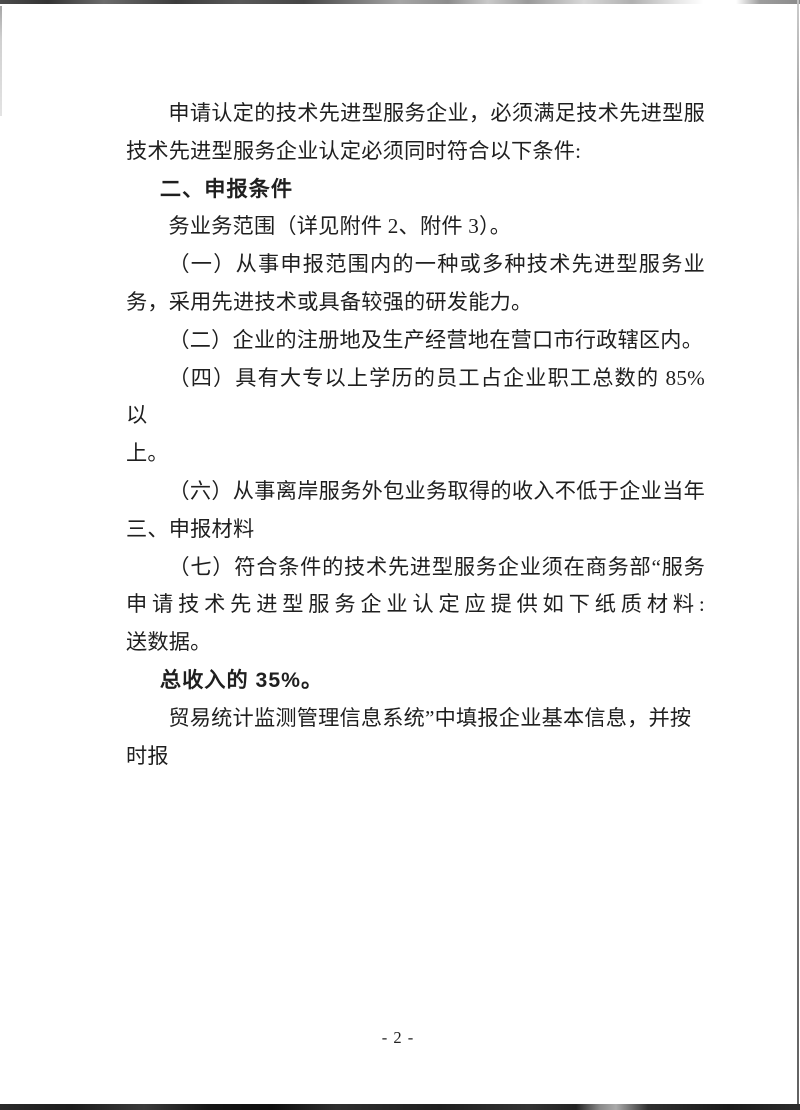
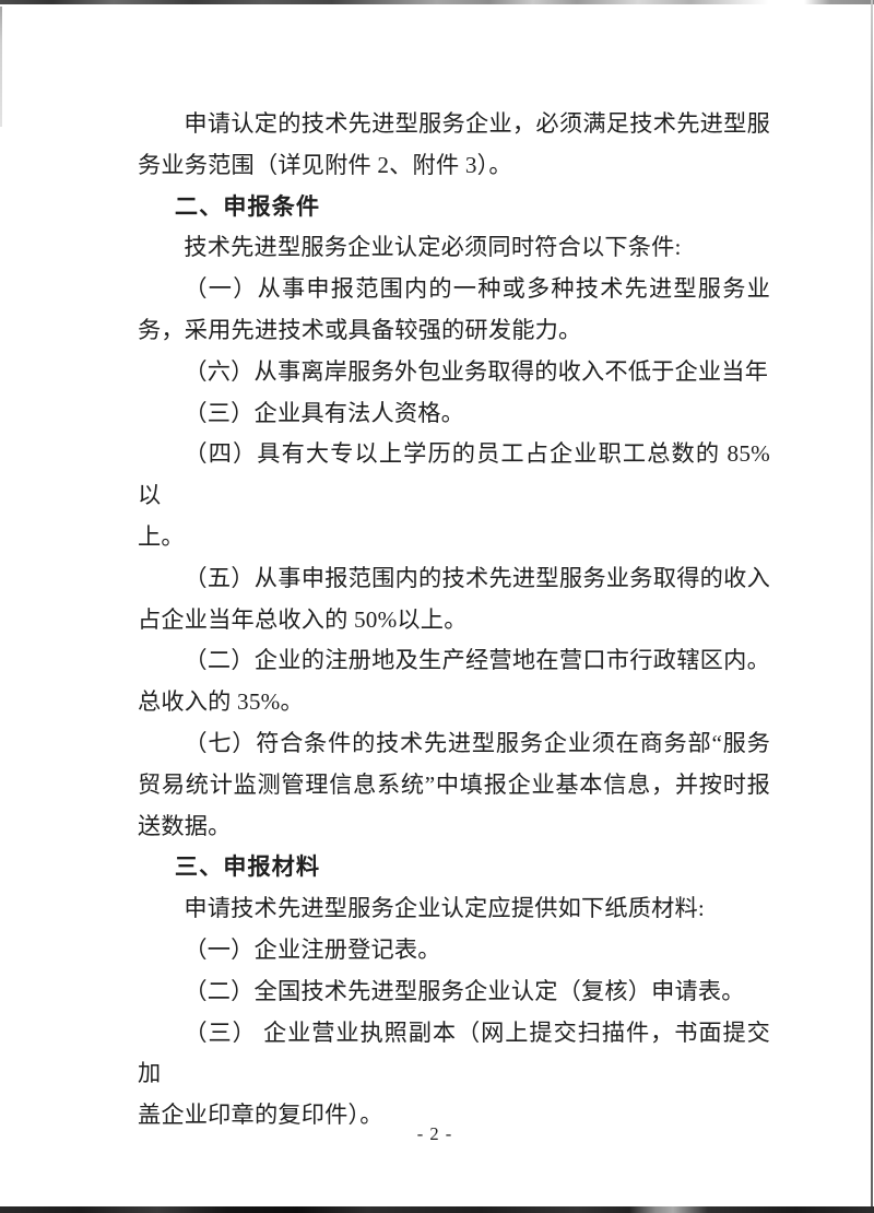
  申请认定的技术先进型服务企业，必须满足技术先进型服
- 技术先进型服务企业认定必须同时符合以下条件:
+ 务业务范围（详见附件 2、附件 3）。
  二、申报条件
- 务业务范围（详见附件 2、附件 3）。
+ 技术先进型服务企业认定必须同时符合以下条件:
  （一）从事申报范围内的一种或多种技术先进型服务业
  务，采用先进技术或具备较强的研发能力。
- （二）企业的注册地及生产经营地在营口市行政辖区内。
+ （六）从事离岸服务外包业务取得的收入不低于企业当年
+ （三）企业具有法人资格。
  （四）具有大专以上学历的员工占企业职工总数的 85%以
  上。
+ （五）从事申报范围内的技术先进型服务业务取得的收入
+ 占企业当年总收入的 50%以上。
- （六）从事离岸服务外包业务取得的收入不低于企业当年
+ （二）企业的注册地及生产经营地在营口市行政辖区内。
- 三、申报材料
+ 总收入的 35%。
  （七）符合条件的技术先进型服务企业须在商务部“服务
- 申请技术先进型服务企业认定应提供如下纸质材料:
+ 贸易统计监测管理信息系统”中填报企业基本信息，并按时报
  送数据。
- 总收入的 35%。
+ 三、申报材料
- 贸易统计监测管理信息系统”中填报企业基本信息，并按时报
+ 申请技术先进型服务企业认定应提供如下纸质材料:
+ （一）企业注册登记表。
+ （二）全国技术先进型服务企业认定（复核）申请表。
+ （三） 企业营业执照副本（网上提交扫描件，书面提交加
+ 盖企业印章的复印件）。
  - 2 -
